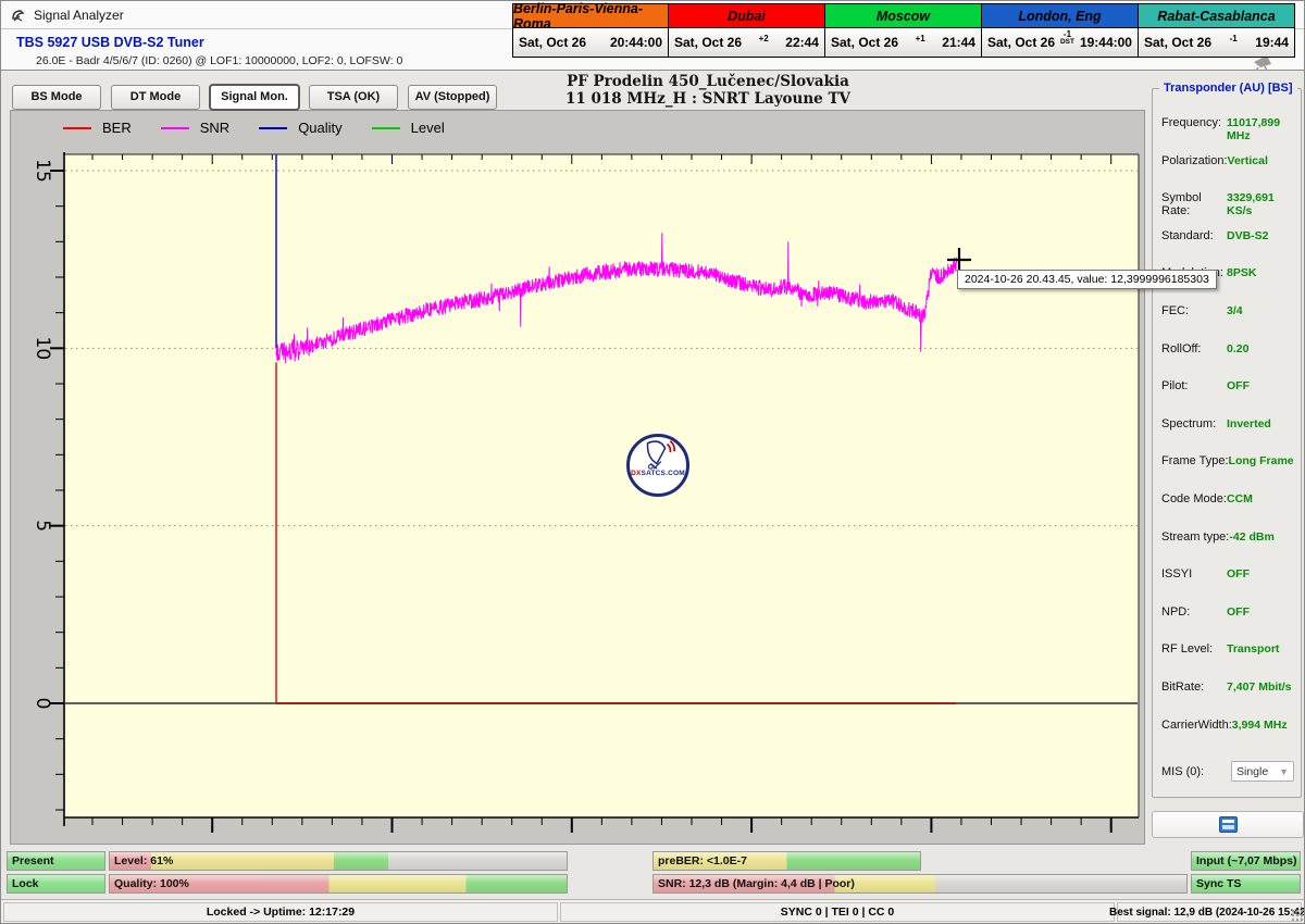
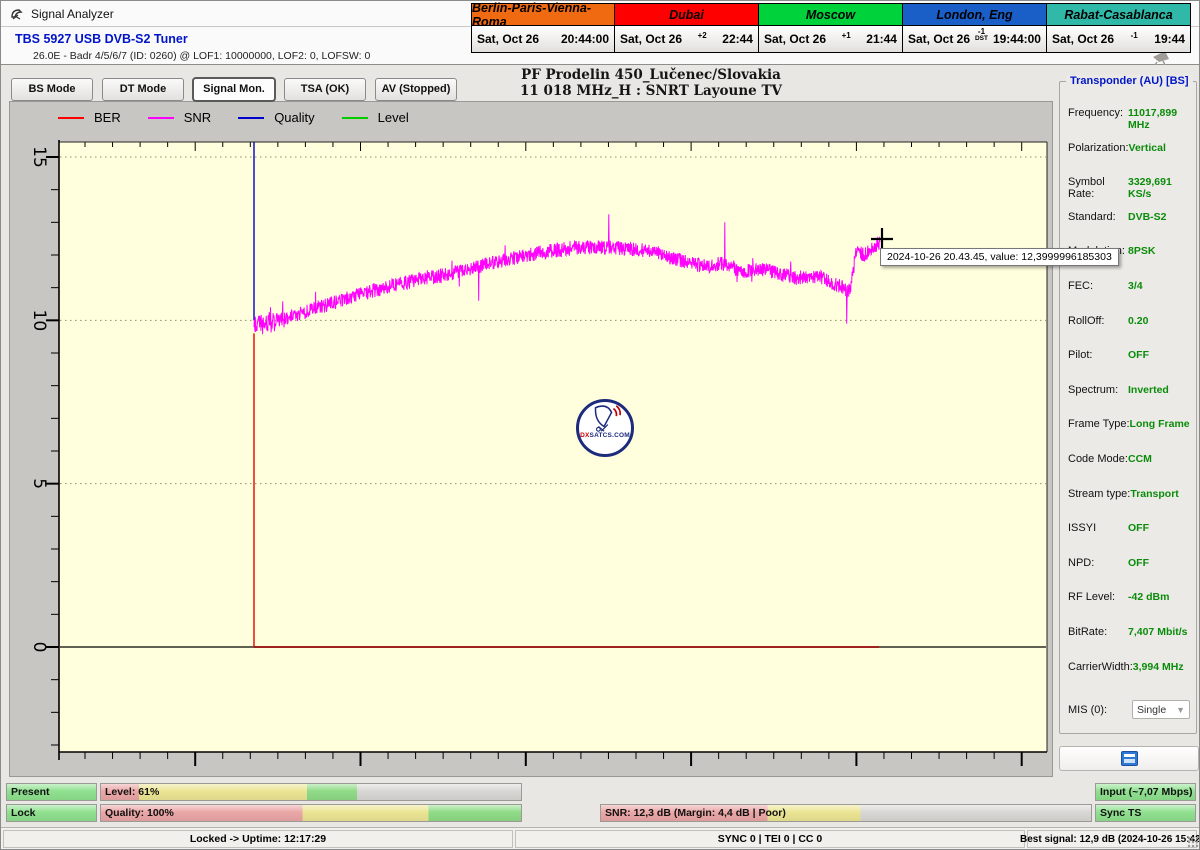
  Signal Analyzer
  TBS 5927 USB DVB-S2 Tuner
  26.0E - Badr 4/5/6/7 (ID: 0260) @ LOF1: 10000000, LOF2: 0, LOFSW: 0
  Berlin-Paris-Vienna-Roma
  Sat, Oct 26
  20:44:00
  Dubai
  Sat, Oct 26
  +2
  22:44
  Moscow
  Sat, Oct 26
  +1
  21:44
  London, Eng
  Sat, Oct 26
  -1
  19:44:00
  Rabat-Casablanca
  Sat, Oct 26
  -1
  19:44
  BS Mode
  DT Mode
  Signal Mon.
  TSA (OK)
  AV (Stopped)
  PF Prodelin 450_Lučenec/Slovakia
  11 018 MHz_H : SNRT Layoune TV
  BER
  SNR
  Quality
  Level
  2024-10-26 20.43.45, value: 12,3999996185303
  Transponder (AU) [BS]
  MIS (0):
  Single
  ▼
  Frequency:
  11017,899 MHz
  Polarization:
  Vertical
  Symbol Rate:
  3329,691 KS/s
  Standard:
  DVB-S2
  8PSK
  FEC:
  3/4
  RollOff:
  0.20
  Pilot:
  OFF
  Spectrum:
  Inverted
  Frame Type:
  Long Frame
  Code Mode:
  CCM
  Stream type:
- -42 dBm
+ Transport
  ISSYI
  OFF
  NPD:
  OFF
  RF Level:
- Transport
+ -42 dBm
  BitRate:
  7,407 Mbit/s
  CarrierWidth:
  3,994 MHz
  Present
  Level: 61%
- preBER: <1.0E-7
  Input (~7,07 Mbps)
  Lock
  Quality: 100%
  SNR: 12,3 dB (Margin: 4,4 dB | Poor)
  Sync TS
  Locked -> Uptime: 12:17:29
  SYNC 0 | TEI 0 | CC 0
  Best signal: 12,9 dB (2024-10-26 15
